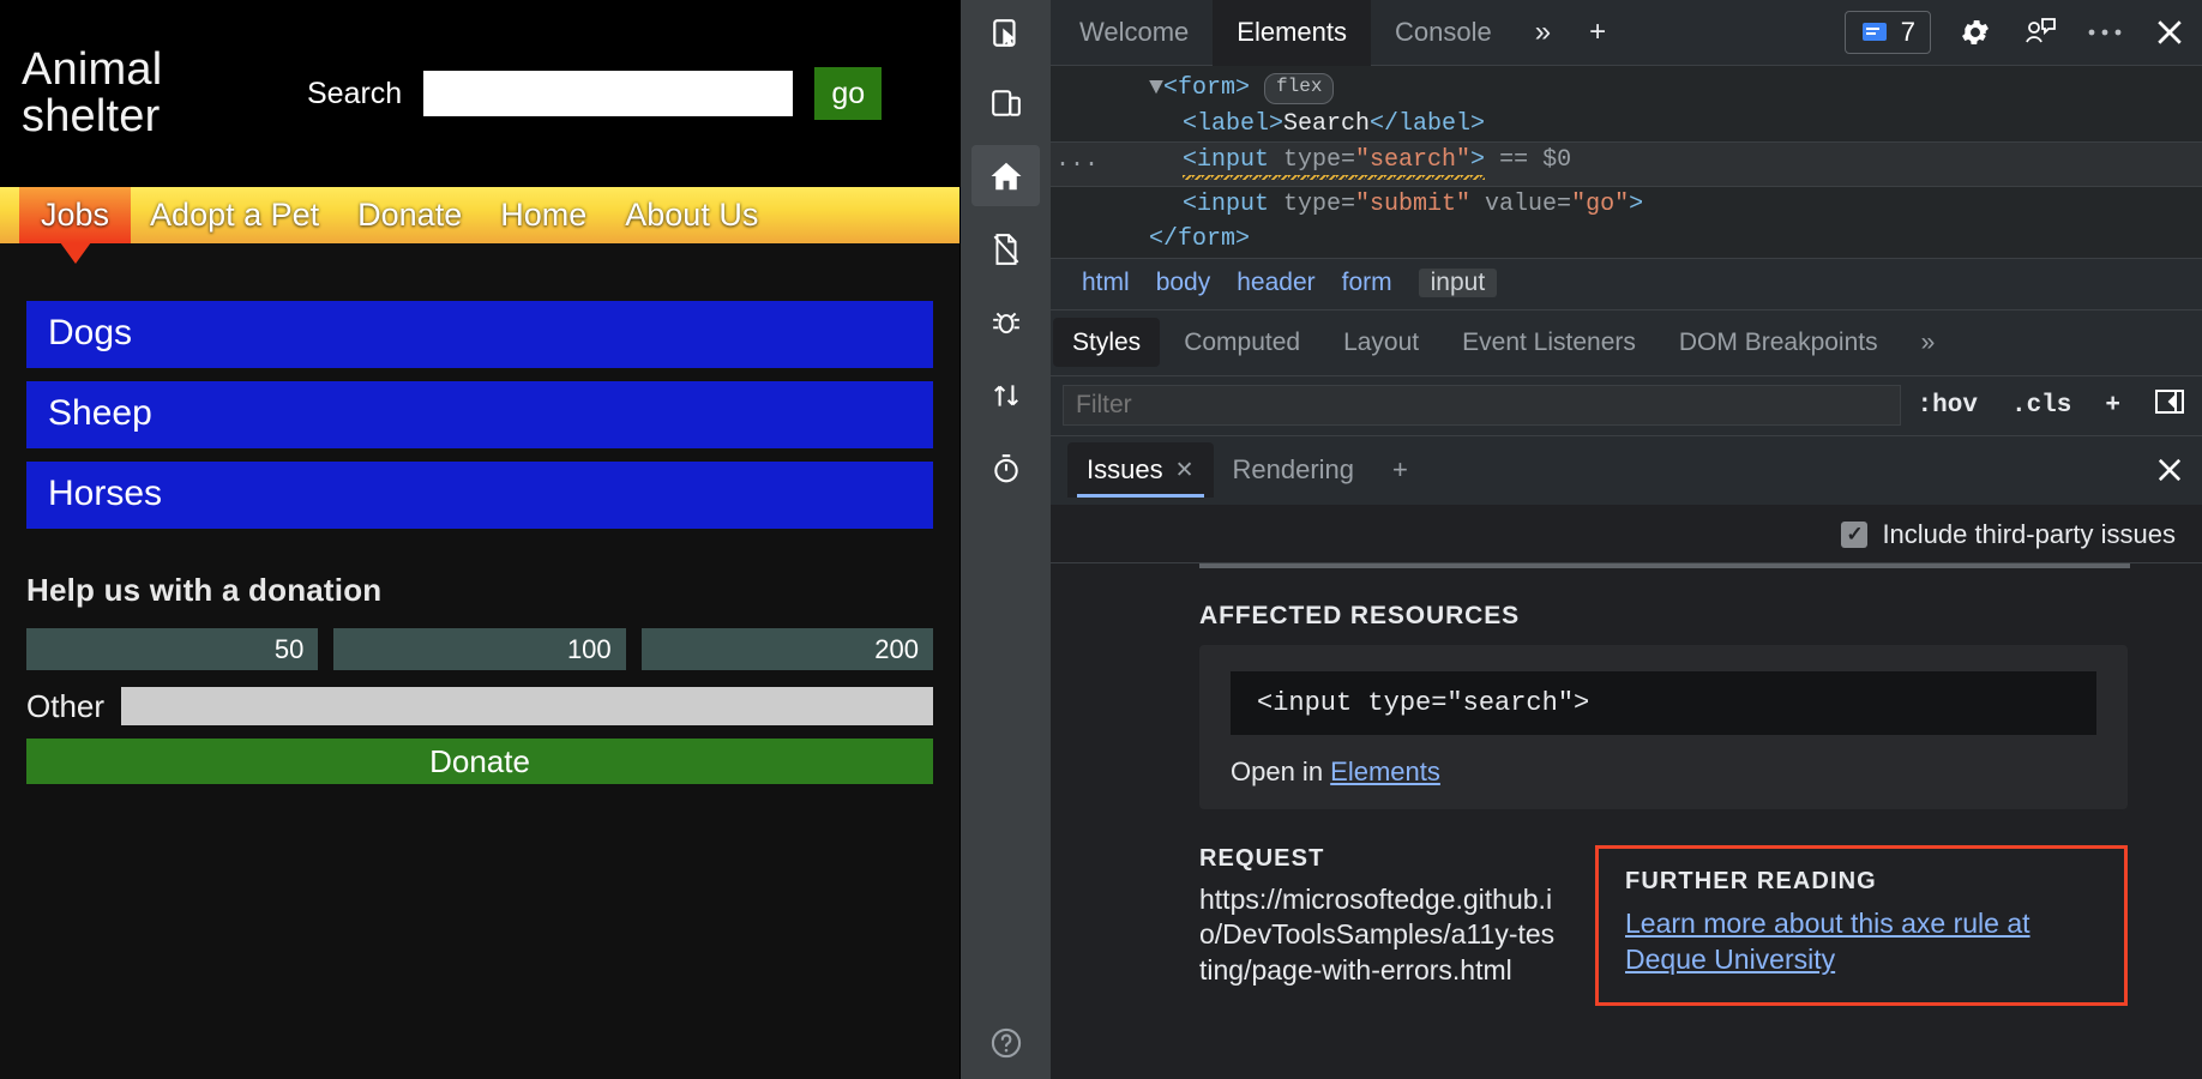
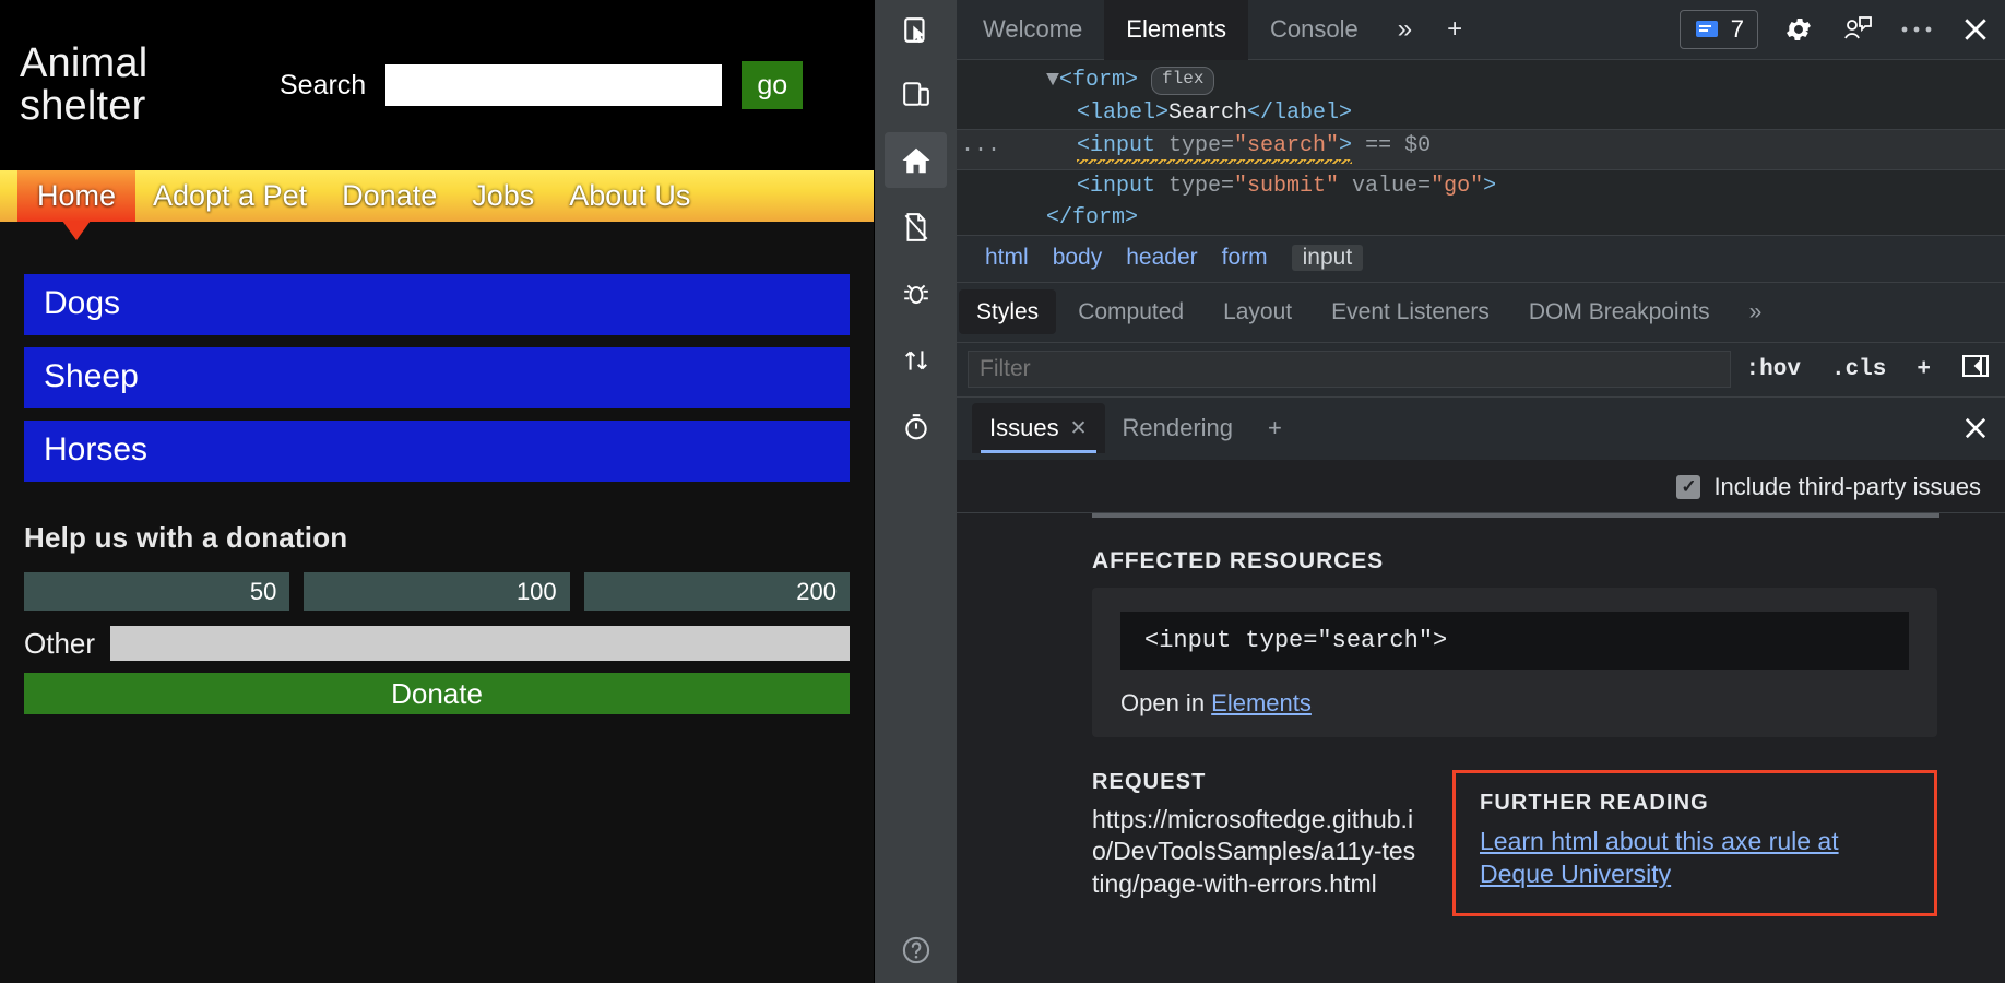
  Animal
  shelter
  Search
  go
- Jobs
+ Home
  Adopt a Pet
  Donate
- Home
+ Jobs
  About Us
  Dogs
  Sheep
  Horses
  Help us with a donation
  50
  100
  200
  Other
  Donate
  Welcome
  Elements
  Console
  »
  +
  7
  ▼
  <form>
  flex
  <label>
  Search
  </label>
  <input type="search">
  == $0
  <input
  type=
  "submit"
  value=
  "go"
  >
  </form>
  html
  body
  header
  form
  input
  Styles
  Computed
  Layout
  Event Listeners
  DOM Breakpoints
  »
  Filter
  :hov
  .cls
  +
  Issues
  ✕
  Rendering
  +
  ✓
  Include third-party issues
  AFFECTED RESOURCES
  <input type="search">
  Open in Elements
  REQUEST
  https://microsoftedge.github.io/DevToolsSamples/a11y-testing/page-with-errors.html
  FURTHER READING
- Learn more about this axe rule at Deque University
+ Learn html about this axe rule at Deque University
